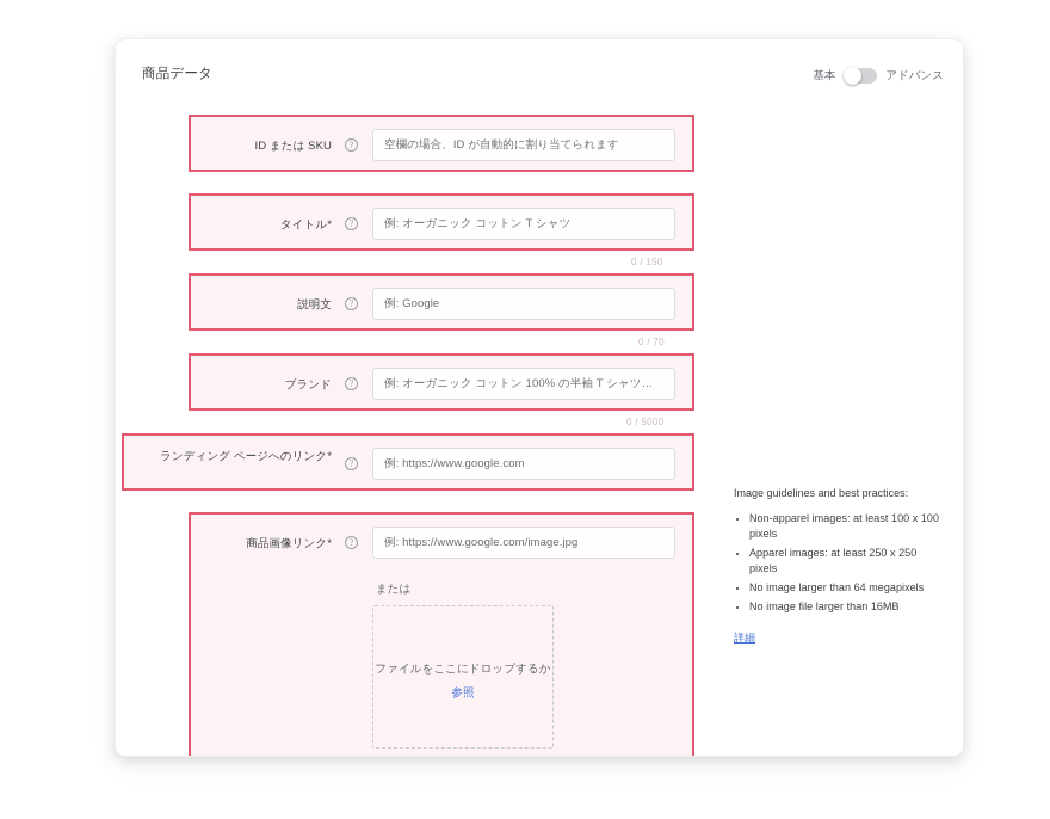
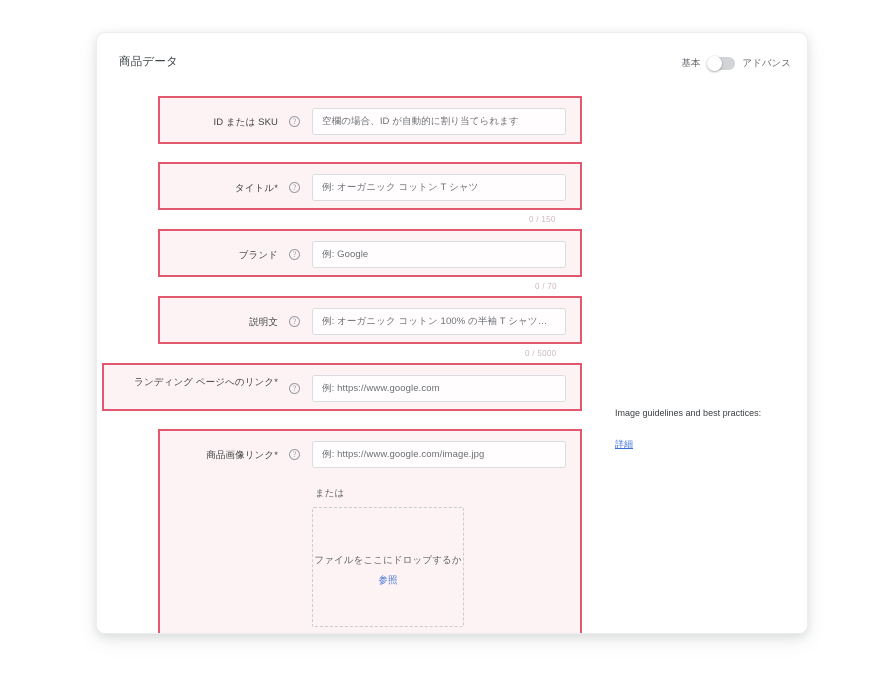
  商品データ
  基本
  アドバンス
  ID または SKU
  ?
  空欄の場合、ID が自動的に割り当てられます
  タイトル*
  ?
  例: オーガニック コットン T シャツ
  0 / 150
- 説明文
+ ブランド
  ?
  例: Google
  0 / 70
- ブランド
+ 説明文
  ?
  例: オーガニック コットン 100% の半袖 T シャツ。8
  0 / 5000
  ランディング ページへのリンク*
  ?
  例: https://www.google.com
  商品画像リンク*
  ?
  例: https://www.google.com/image.jpg
  または
  ファイルをここにドロップするか
  参照
  Image guidelines and best practices:
- Non-apparel images: at least 100 x 100 pixels
- Apparel images: at least 250 x 250 pixels
- No image larger than 64 megapixels
- No image file larger than 16MB
  詳細
